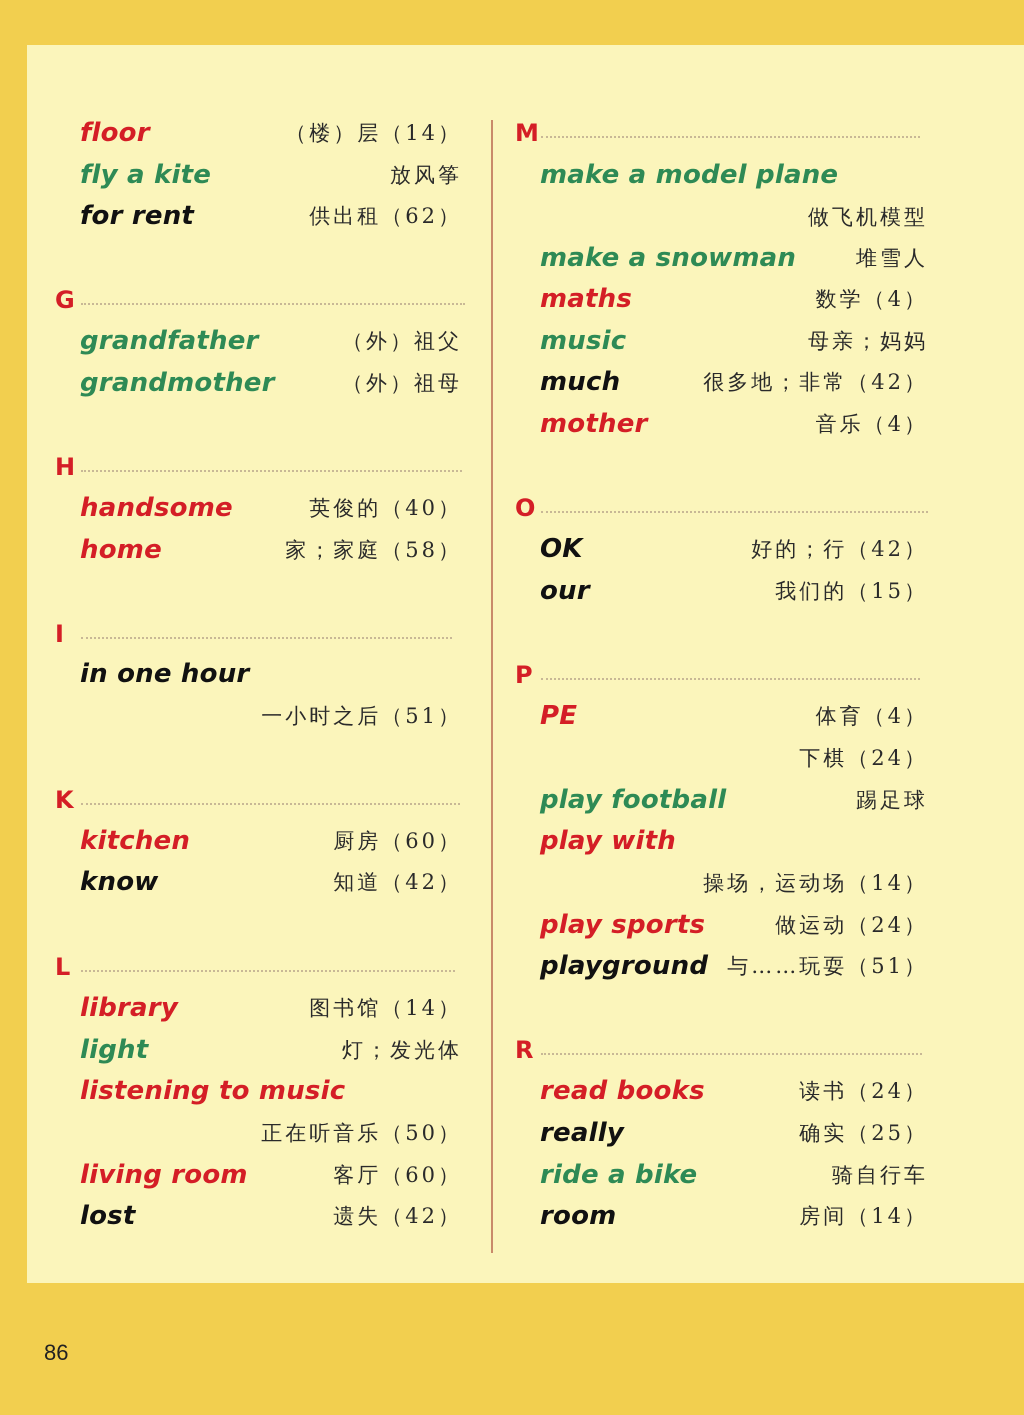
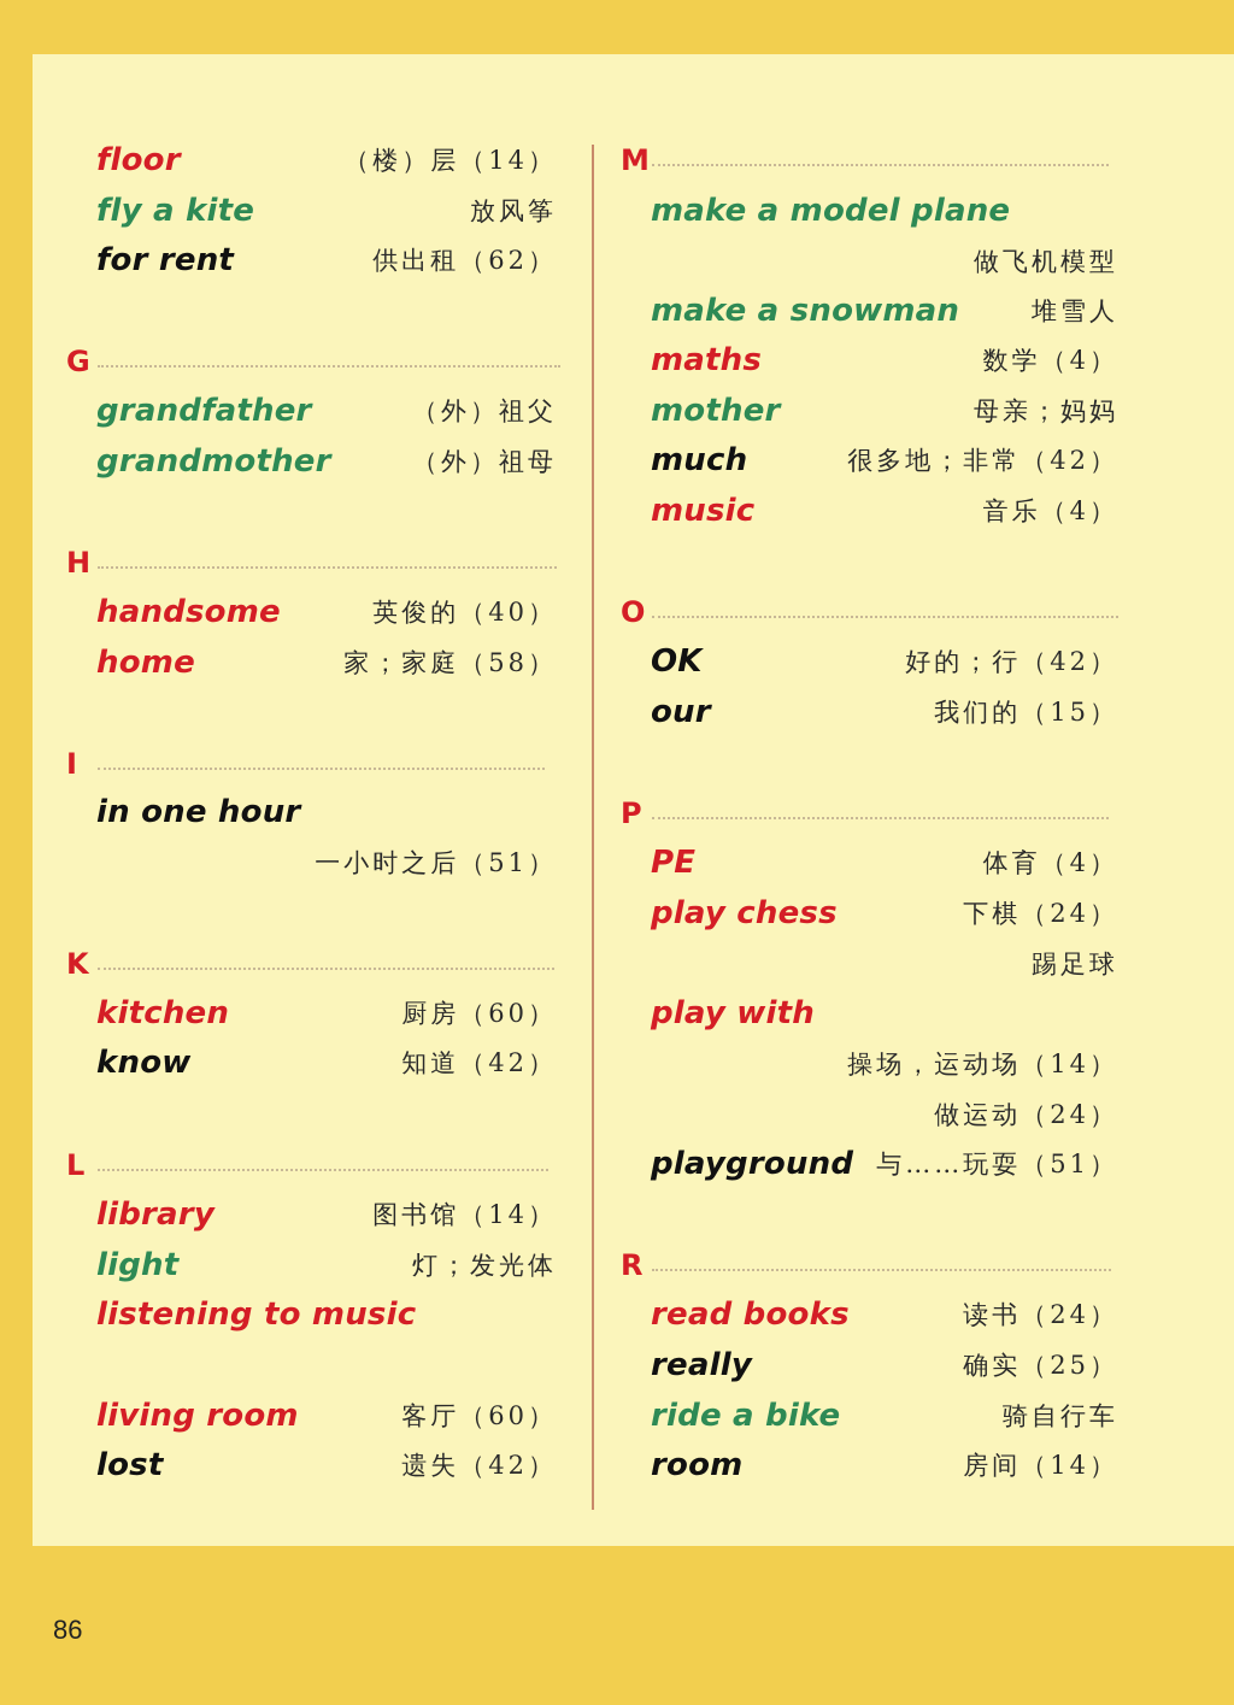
  floor
  （楼）层（14）
  fly a kite
  放风筝
  for rent
  供出租（62）
  G
  grandfather
  （外）祖父
  grandmother
  （外）祖母
  H
  handsome
  英俊的（40）
  home
  家；家庭（58）
  I
  in one hour
  一小时之后（51）
  K
  kitchen
  厨房（60）
  know
  知道（42）
  L
  library
  图书馆（14）
  light
  灯；发光体
  listening to music
- 正在听音乐（50）
  living room
  客厅（60）
  lost
  遗失（42）
  M
  make a model plane
  做飞机模型
  make a snowman
  堆雪人
  maths
  数学（4）
- music
+ mother
  母亲；妈妈
  much
  很多地；非常（42）
- mother
+ music
  音乐（4）
  O
  OK
  好的；行（42）
  our
  我们的（15）
  P
  PE
  体育（4）
+ play chess
  下棋（24）
- play football
  踢足球
  play with
  操场，运动场（14）
- play sports
  做运动（24）
  playground
  与……玩耍（51）
  R
  read books
  读书（24）
  really
  确实（25）
  ride a bike
  骑自行车
  room
  房间（14）
  86
